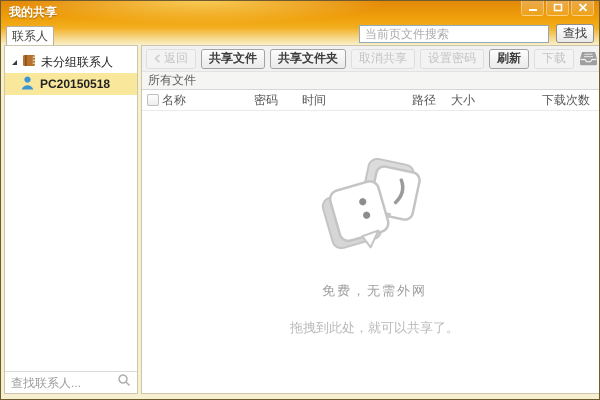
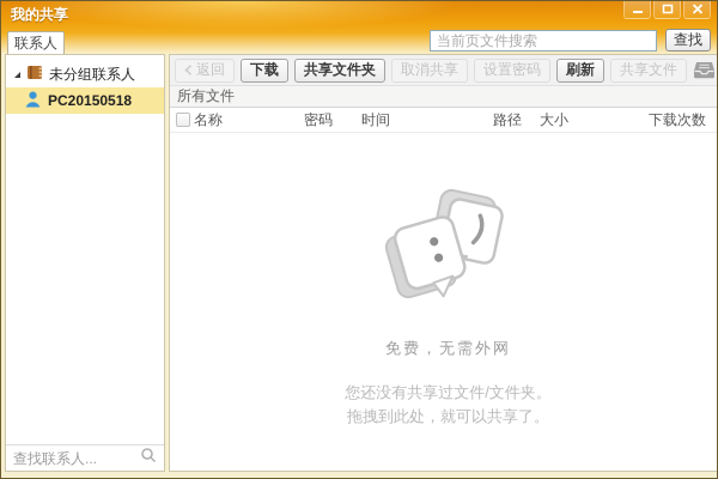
  我的共享
  联系人
  当前页文件搜索
  查找
  未分组联系人
  PC20150518
  查找联系人...
  返回
- 共享文件
+ 下载
  共享文件夹
  取消共享
  设置密码
  刷新
- 下载
+ 共享文件
  所有文件
  名称
  密码
  时间
  路径
  大小
  下载次数
  免费，无需外网
+ 您还没有共享过文件/文件夹。
  拖拽到此处，就可以共享了。
